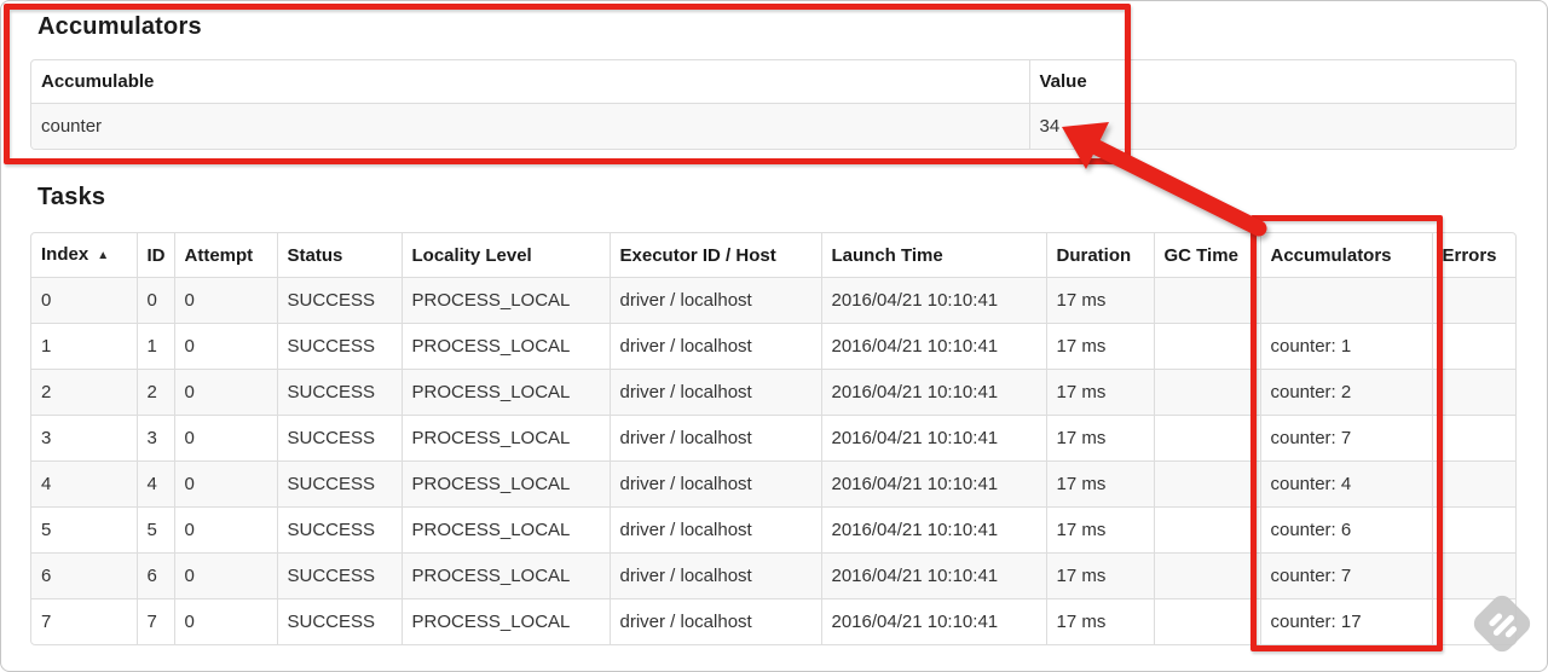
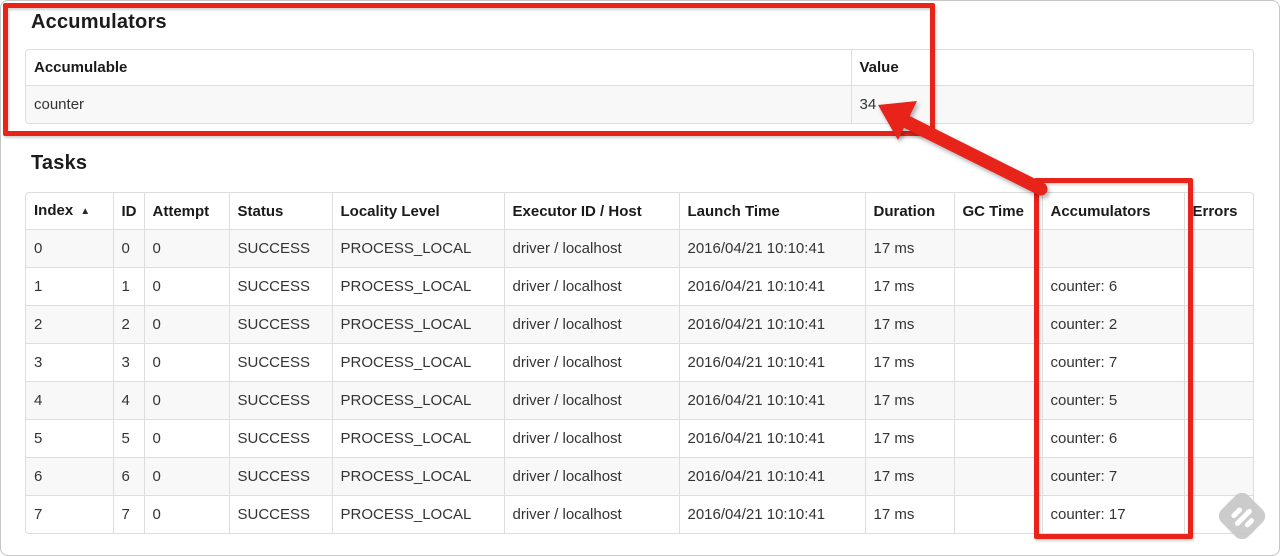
  Accumulators
  Accumulable	Value
  counter	34
  Tasks
  Index ▲	ID	Attempt	Status	Locality Level	Executor ID / Host	Launch Time	Duration	GC Time	Accumulators	Errors
  0	0	0	SUCCESS	PROCESS_LOCAL	driver / localhost	2016/04/21 10:10:41	17 ms
- 1	1	0	SUCCESS	PROCESS_LOCAL	driver / localhost	2016/04/21 10:10:41	17 ms		counter: 1
+ 1	1	0	SUCCESS	PROCESS_LOCAL	driver / localhost	2016/04/21 10:10:41	17 ms		counter: 6
  2	2	0	SUCCESS	PROCESS_LOCAL	driver / localhost	2016/04/21 10:10:41	17 ms		counter: 2
  3	3	0	SUCCESS	PROCESS_LOCAL	driver / localhost	2016/04/21 10:10:41	17 ms		counter: 7
- 4	4	0	SUCCESS	PROCESS_LOCAL	driver / localhost	2016/04/21 10:10:41	17 ms		counter: 4
+ 4	4	0	SUCCESS	PROCESS_LOCAL	driver / localhost	2016/04/21 10:10:41	17 ms		counter: 5
  5	5	0	SUCCESS	PROCESS_LOCAL	driver / localhost	2016/04/21 10:10:41	17 ms		counter: 6
  6	6	0	SUCCESS	PROCESS_LOCAL	driver / localhost	2016/04/21 10:10:41	17 ms		counter: 7
  7	7	0	SUCCESS	PROCESS_LOCAL	driver / localhost	2016/04/21 10:10:41	17 ms		counter: 17
